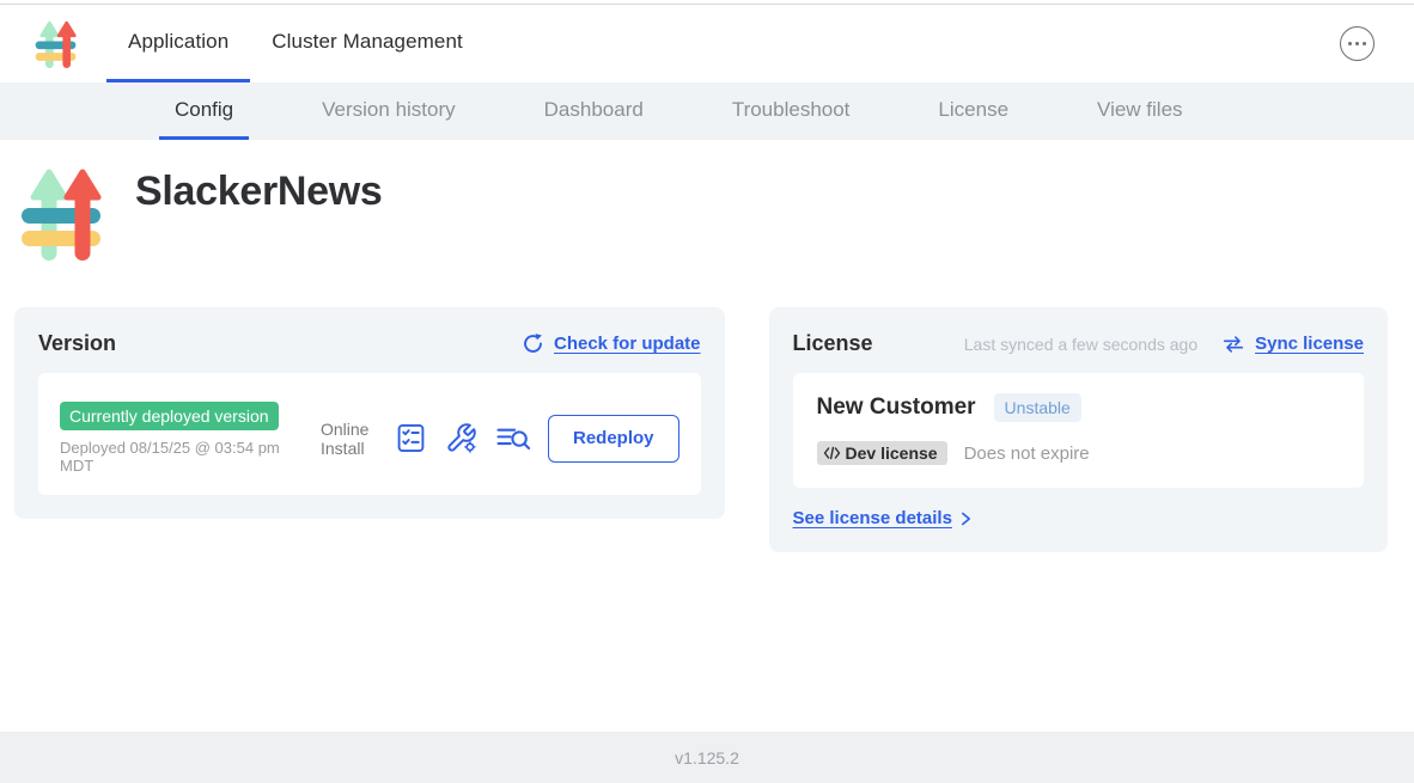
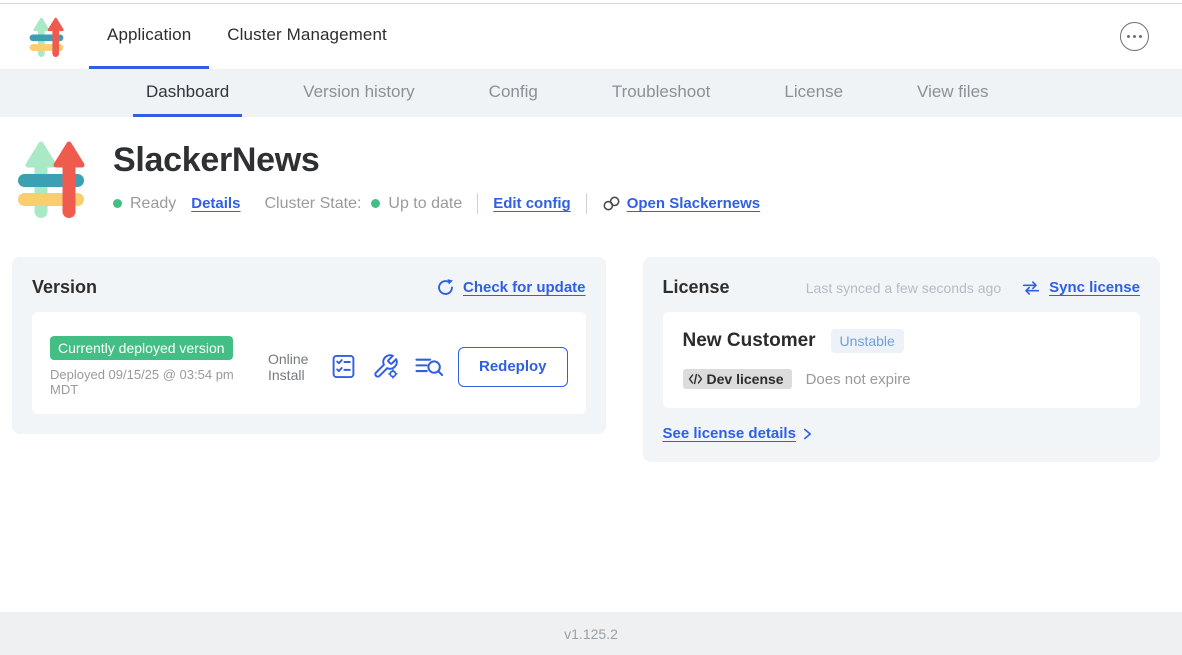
  Application
  Cluster Management
- Config
+ Dashboard
  Version history
- Dashboard
+ Config
  Troubleshoot
  License
  View files
  SlackerNews
+ Ready
+ Details
+ Cluster State:
+ Up to date
+ Edit config
+ Open Slackernews
  Version
  Check for update
  Currently deployed version
- Deployed 08/15/25 @ 03:54 pm MDT
+ Deployed 09/15/25 @ 03:54 pm MDT
  Online Install
  Redeploy
  License
  Last synced a few seconds ago
  Sync license
  New Customer
  Unstable
  Dev license
  Does not expire
  See license details
  v1.125.2
